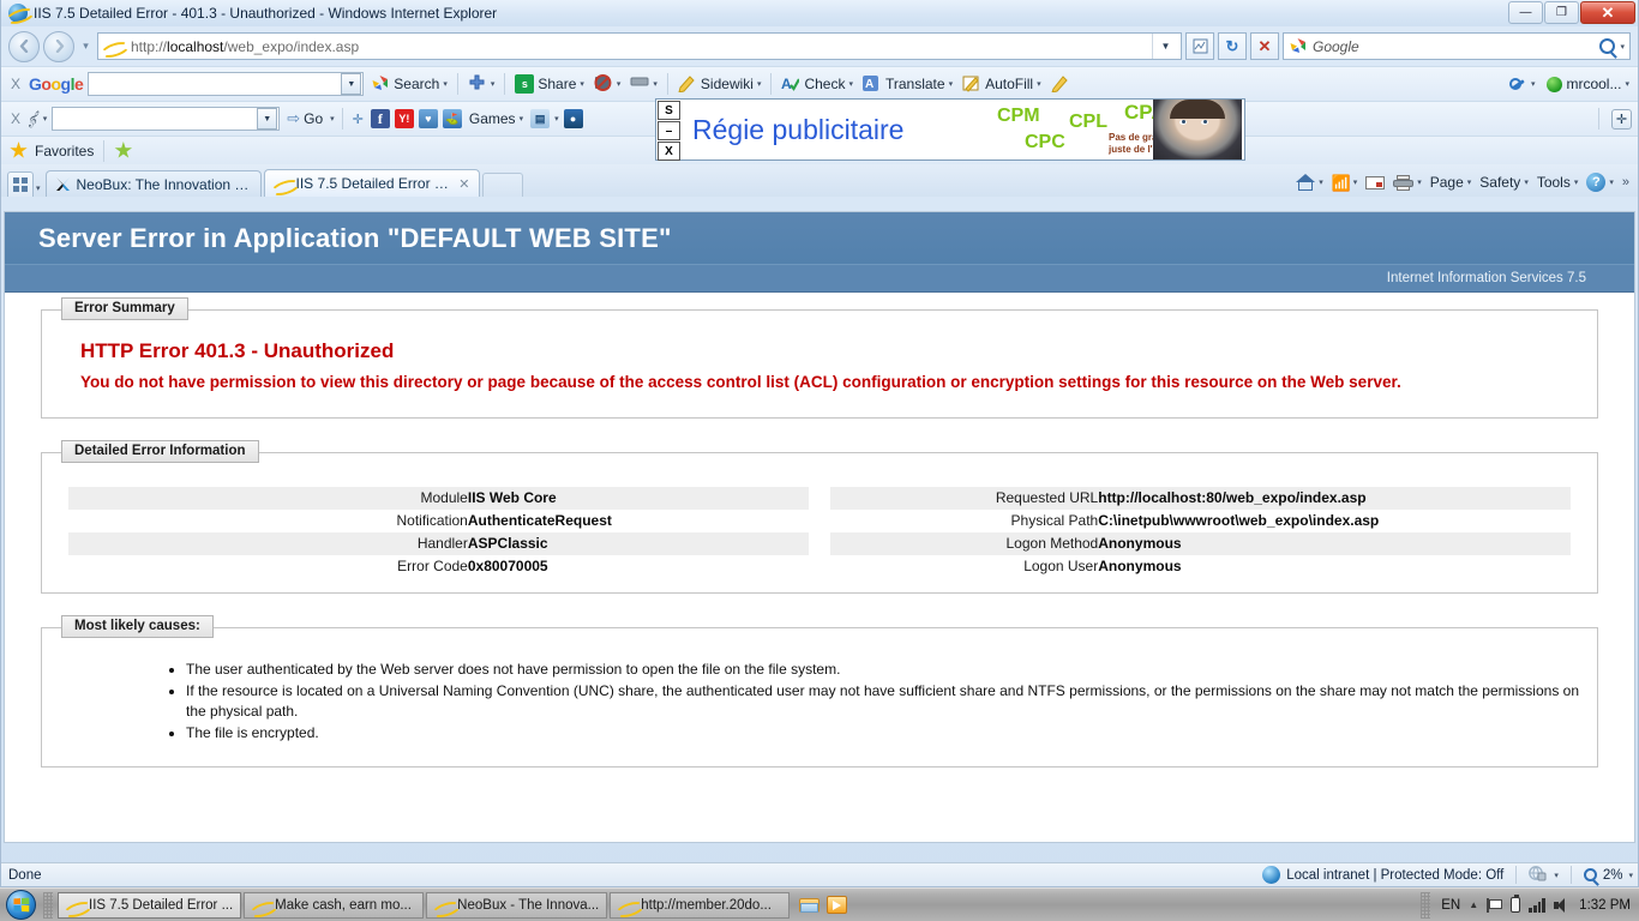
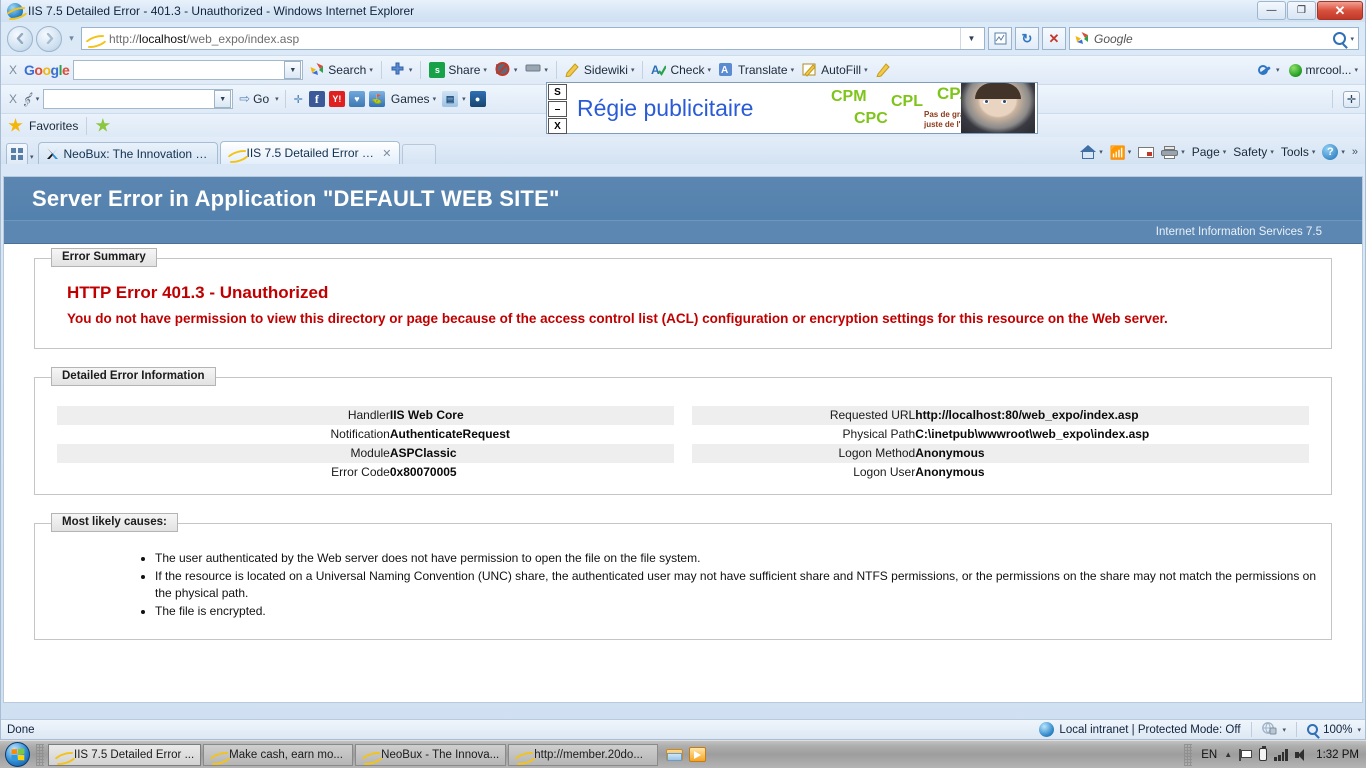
  IIS 7.5 Detailed Error - 401.3 - Unauthorized - Windows Internet Explorer
  —
  ❐
  ✕
  ▾
  http://localhost/web_expo/index.asp
  ▼
  ↻
  ✕
  Google
  X
  Google
  Search
  s
  Share
  Sidewiki
  A
  Check
  A
  Translate
  AutoFill
  mrcool...
  X
  ⇨
  Go
  ✛
  f
  Y!
  ♥
  ⛳
  Games
  ▤
  ●
  ✛
  Favorites
  NeoBux: The Innovation in.
  IS 7.5 Detailed Error - 4
  ✕
  📶
  Page
  Safety
  Tools
  ?
  »
  S
  –
  X
  Régie publicitaire
  CPM
  CPL
  CPC
  Server Error in Application "DEFAULT WEB SITE"
  Internet Information Services 7.5
  Error Summary
  HTTP Error 401.3 - Unauthorized
  You do not have permission to view this directory or page because of the access control list (ACL) configuration or encryption settings for this resource on the Web server.
  Detailed Error Information
- Module
+ Handler
  IIS Web Core
  Notification
  AuthenticateRequest
- Handler
+ Module
  ASPClassic
  Error Code
  0x80070005
  Requested URL
  http://localhost:80/web_expo/index.asp
  Physical Path
  C:\inetpub\wwwroot\web_expo\index.asp
  Logon Method
  Anonymous
  Logon User
  Anonymous
  Most likely causes:
  The user authenticated by the Web server does not have permission to open the file on the file system.
  If the resource is located on a Universal Naming Convention (UNC) share, the authenticated user may not have sufficient share and NTFS permissions, or the permissions on the share may not match the permissions on the physical path.
  The file is encrypted.
  Done
  Local intranet | Protected Mode: Off
- 2%
+ 100%
  IS 7.5 Detailed Error ...
  Make cash, earn mo...
  NeoBux - The Innova...
  http://member.20do...
  EN
  ▲
  1:32 PM
